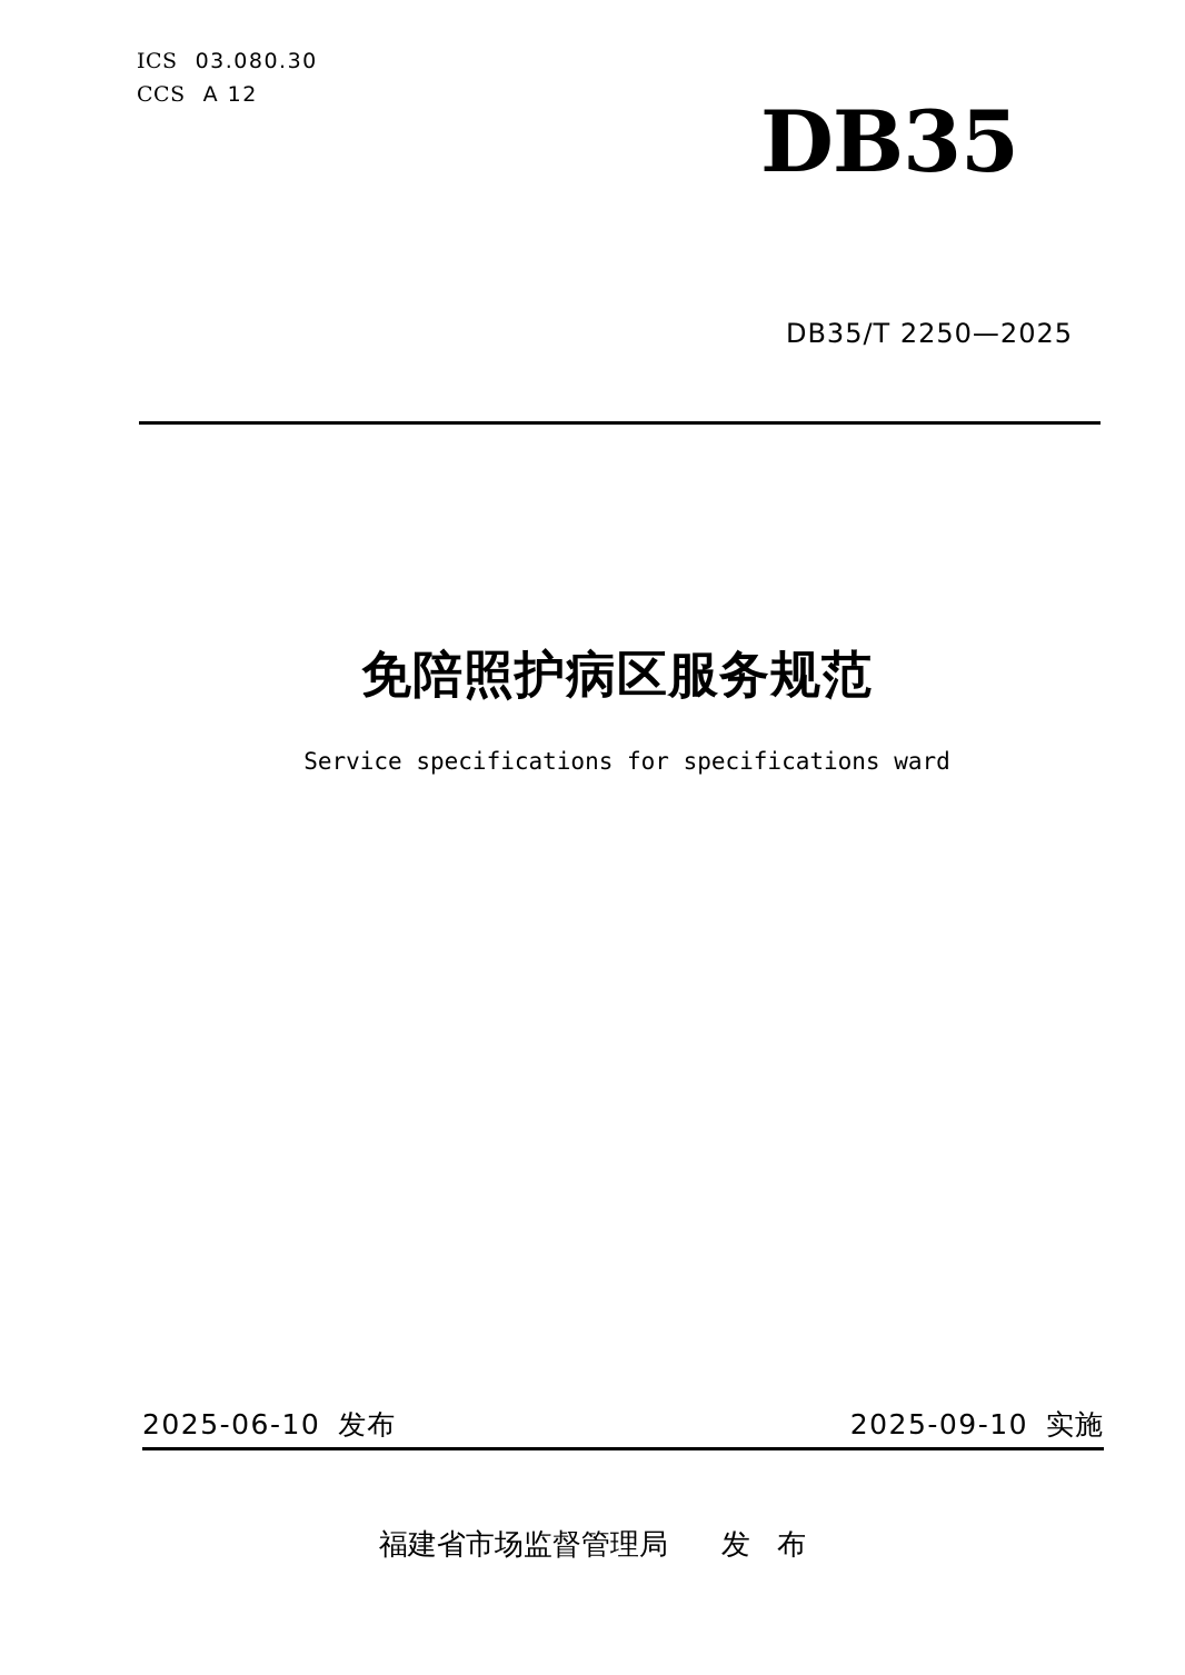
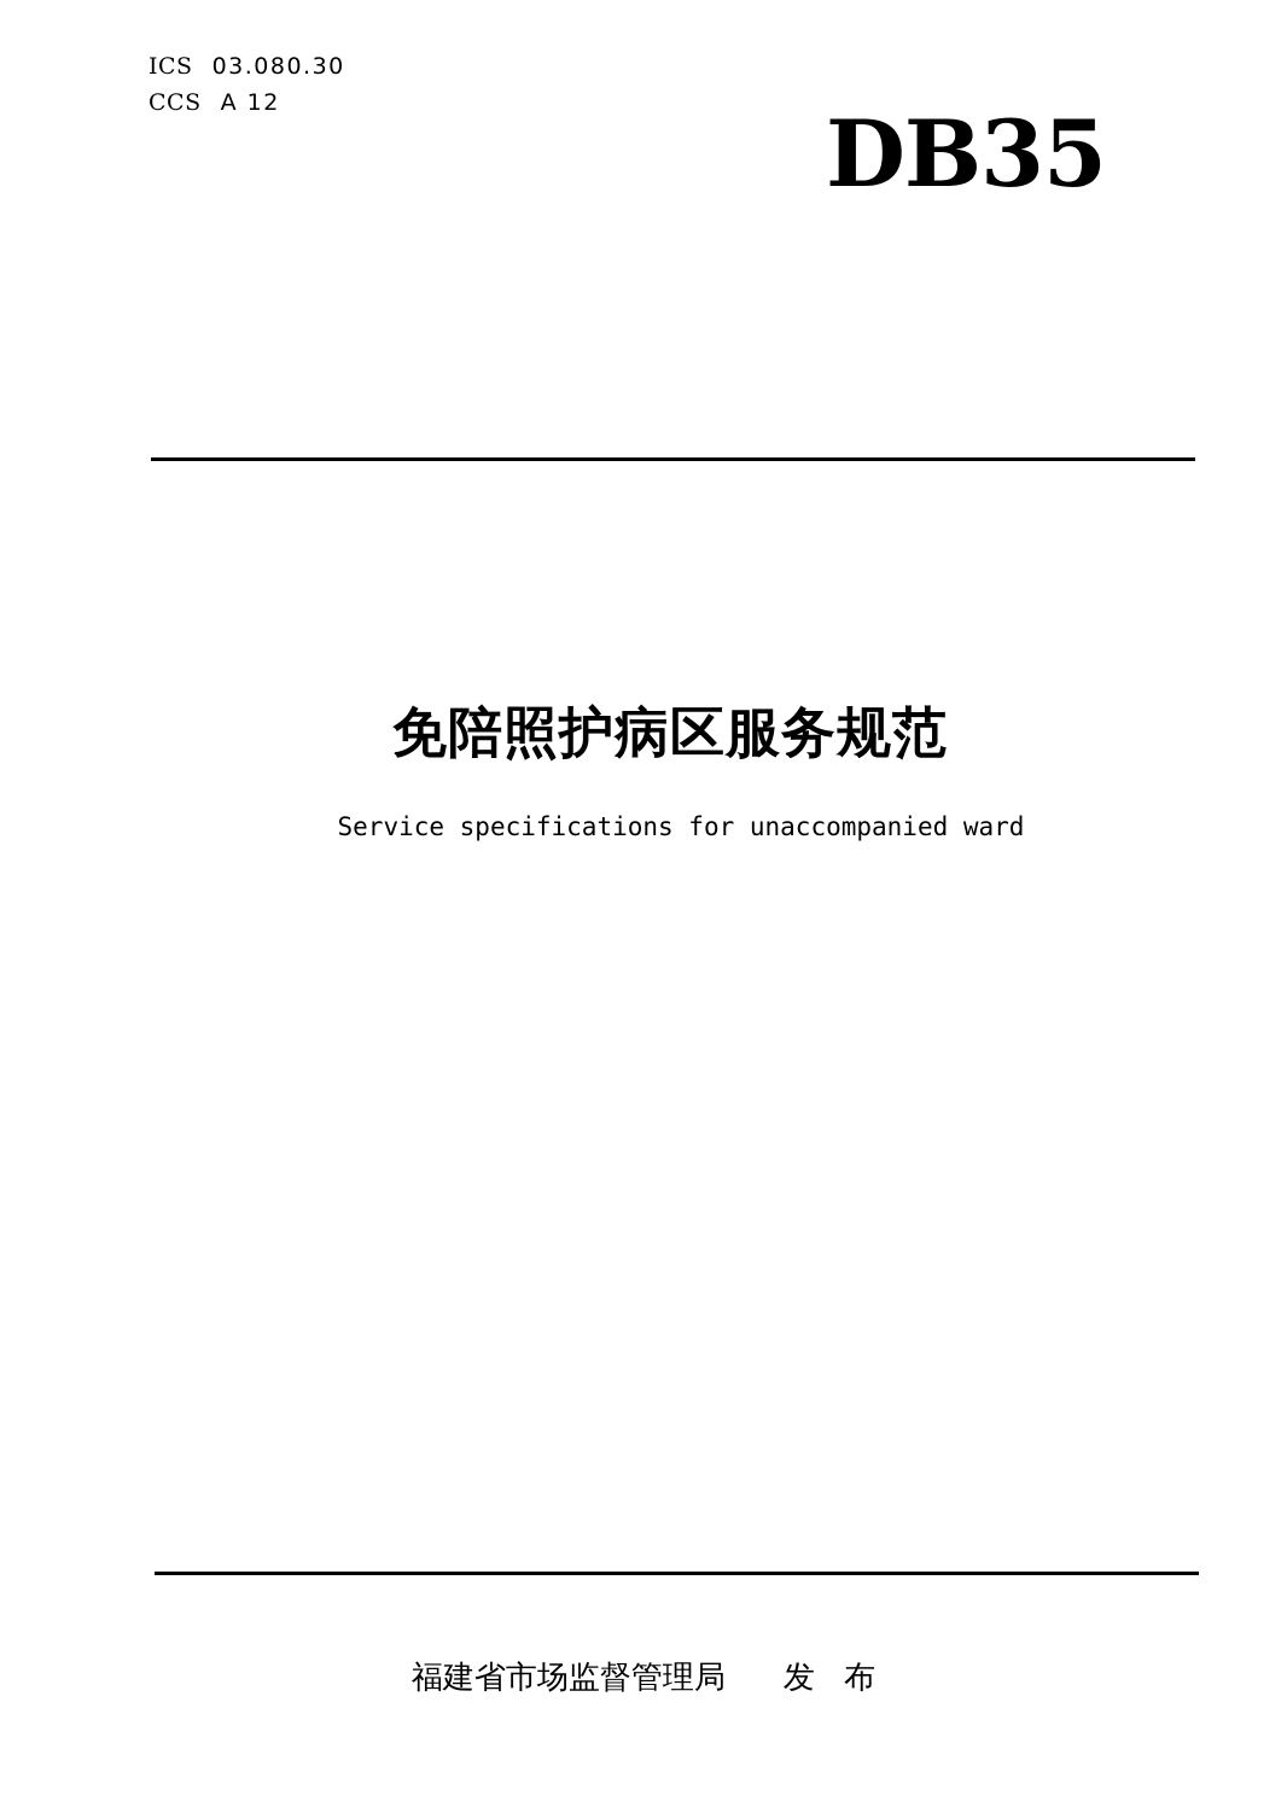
  ICS
  03.080.30
  CCS
  A 12
  DB35
- DB35/T 2250—2025
  免陪照护病区服务规范
- Service specifications for specifications ward
+ Service specifications for unaccompanied ward
- 2025-06-10 发布
- 2025-09-10 实施
  福建省市场监督管理局
  发 布
